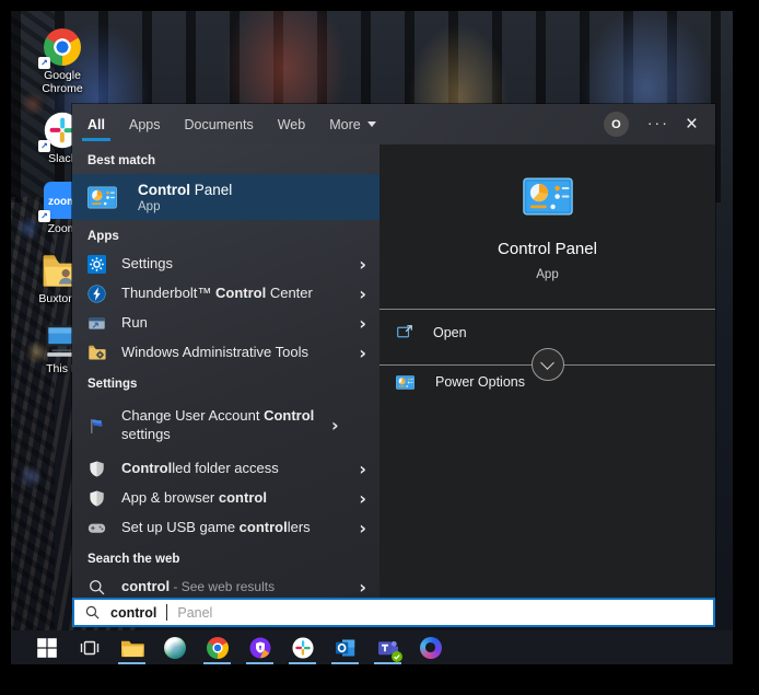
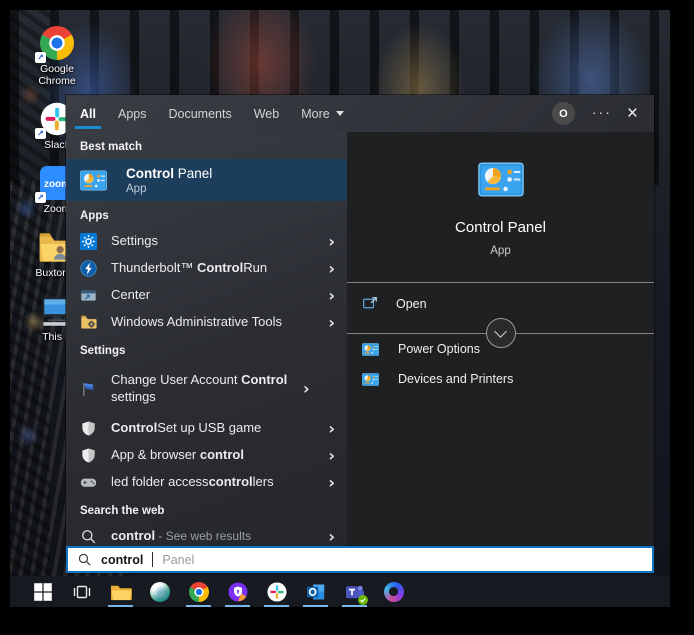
  ↗
  Google Chrome
  ↗
  Slac
  zoo
  ↗
  Zoo
  Buxto
  This
  All
  Apps
  Documents
  Web
  More
  O
  ···
  ×
  Best match
  Control Panel
  App
  Apps
  Settings
  ›
- Thunderbolt™ Control Center
+ Thunderbolt™ ControlRun
  ›
- Run
+ Center
  ›
  Windows Administrative Tools
  ›
  Settings
  Change User Account Control settings
  ›
- Controlled folder access
+ ControlSet up USB game
  ›
  App & browser control
  ›
- Set up USB game controllers
+ led folder accesscontrollers
  ›
  Search the web
  control - See web results
  ›
  Control Panel
  App
  Open
  Power Options
+ Devices and Printers
  control
  Panel
